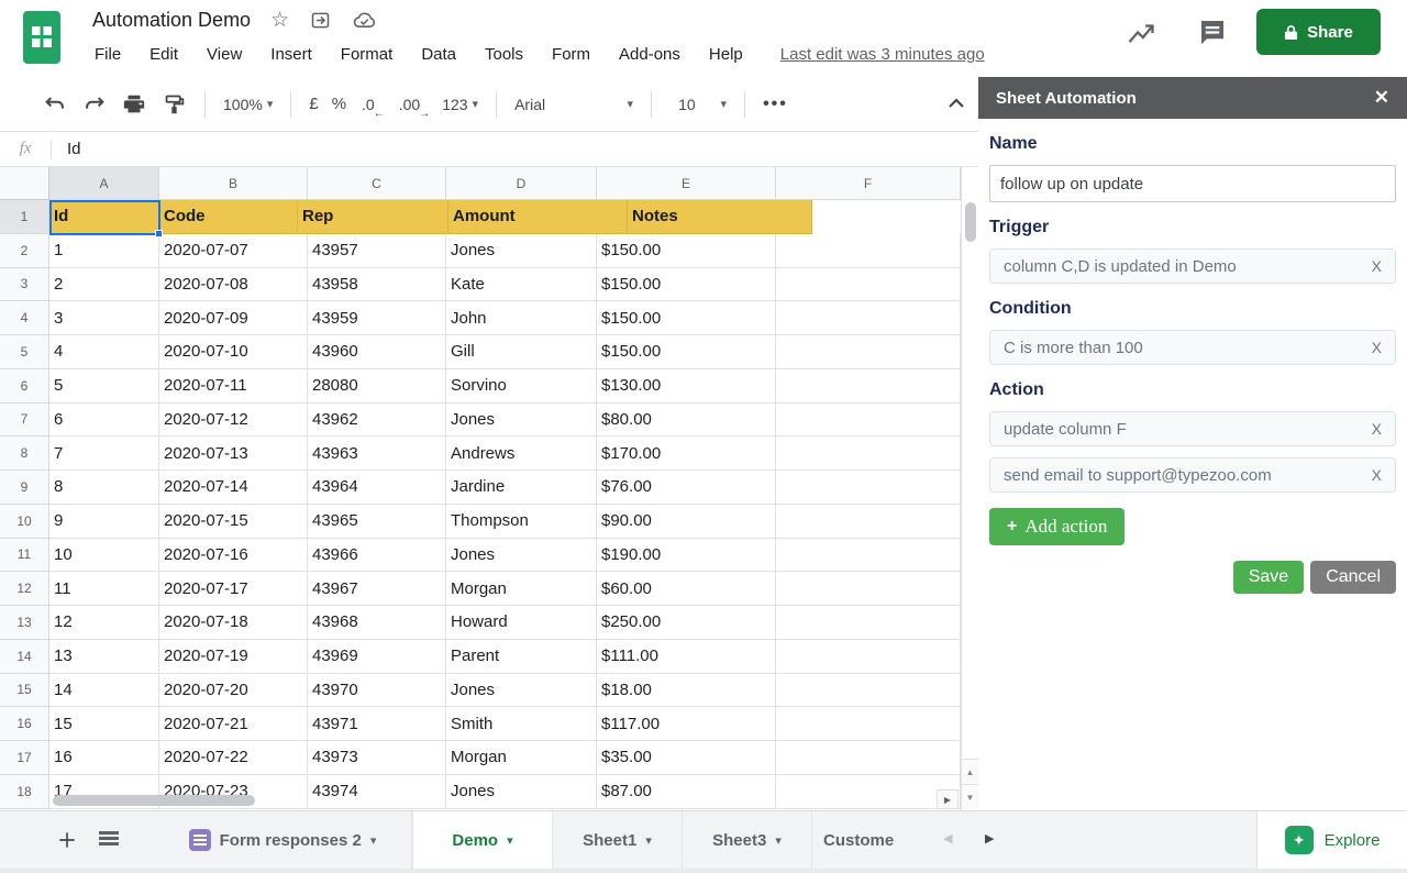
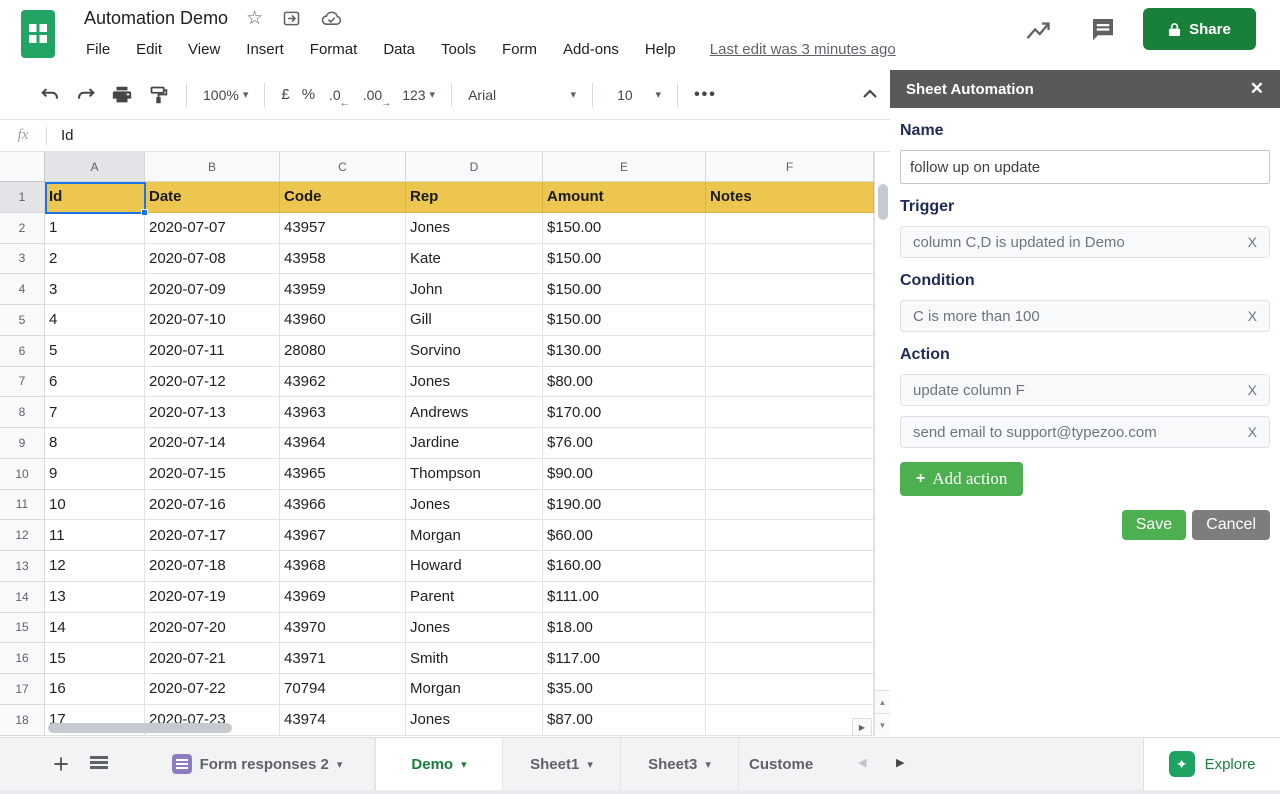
  Automation Demo
  ☆
  File
  Edit
  View
  Insert
  Format
  Data
  Tools
  Form
  Add-ons
  Help
  Last edit was 3 minutes ago
  Share
  100%
  ▾
  £
  %
  .0
  ←
  .00
  →
  123
  ▾
  Arial
  ▾
  10
  ▾
  •••
  fx
  Id
  A
  B
  C
  D
  E
  F
  1
  Id
+ Date
  Code
  Rep
  Amount
  Notes
  2
  1
  2020-07-07
  43957
  Jones
  $150.00
  3
  2
  2020-07-08
  43958
  Kate
  $150.00
  4
  3
  2020-07-09
  43959
  John
  $150.00
  5
  4
  2020-07-10
  43960
  Gill
  $150.00
  6
  5
  2020-07-11
  28080
  Sorvino
  $130.00
  7
  6
  2020-07-12
  43962
  Jones
  $80.00
  8
  7
  2020-07-13
  43963
  Andrews
  $170.00
  9
  8
  2020-07-14
  43964
  Jardine
  $76.00
  10
  9
  2020-07-15
  43965
  Thompson
  $90.00
  11
  10
  2020-07-16
  43966
  Jones
  $190.00
  12
  11
  2020-07-17
  43967
  Morgan
  $60.00
  13
  12
  2020-07-18
  43968
  Howard
- $250.00
+ $160.00
  14
  13
  2020-07-19
  43969
  Parent
  $111.00
  15
  14
  2020-07-20
  43970
  Jones
  $18.00
  16
  15
  2020-07-21
  43971
  Smith
  $117.00
  17
  16
  2020-07-22
- 43973
+ 70794
  Morgan
  $35.00
  18
  17
  2020-07-23
  43974
  Jones
  $87.00
  ▲
  ▼
  ▶
  Sheet Automation
  ✕
  Name
  follow up on update
  Trigger
  column C,D is updated in Demo
  X
  Condition
  C is more than 100
  X
  Action
  update column F
  X
  send email to support@typezoo.com
  X
  +
  Add action
  Save
  Cancel
  Form responses 2
  ▾
  Demo
  ▾
  Sheet1
  ▾
  Sheet3
  ▾
  Custome
  ◀
  ▶
  ✦
  Explore
